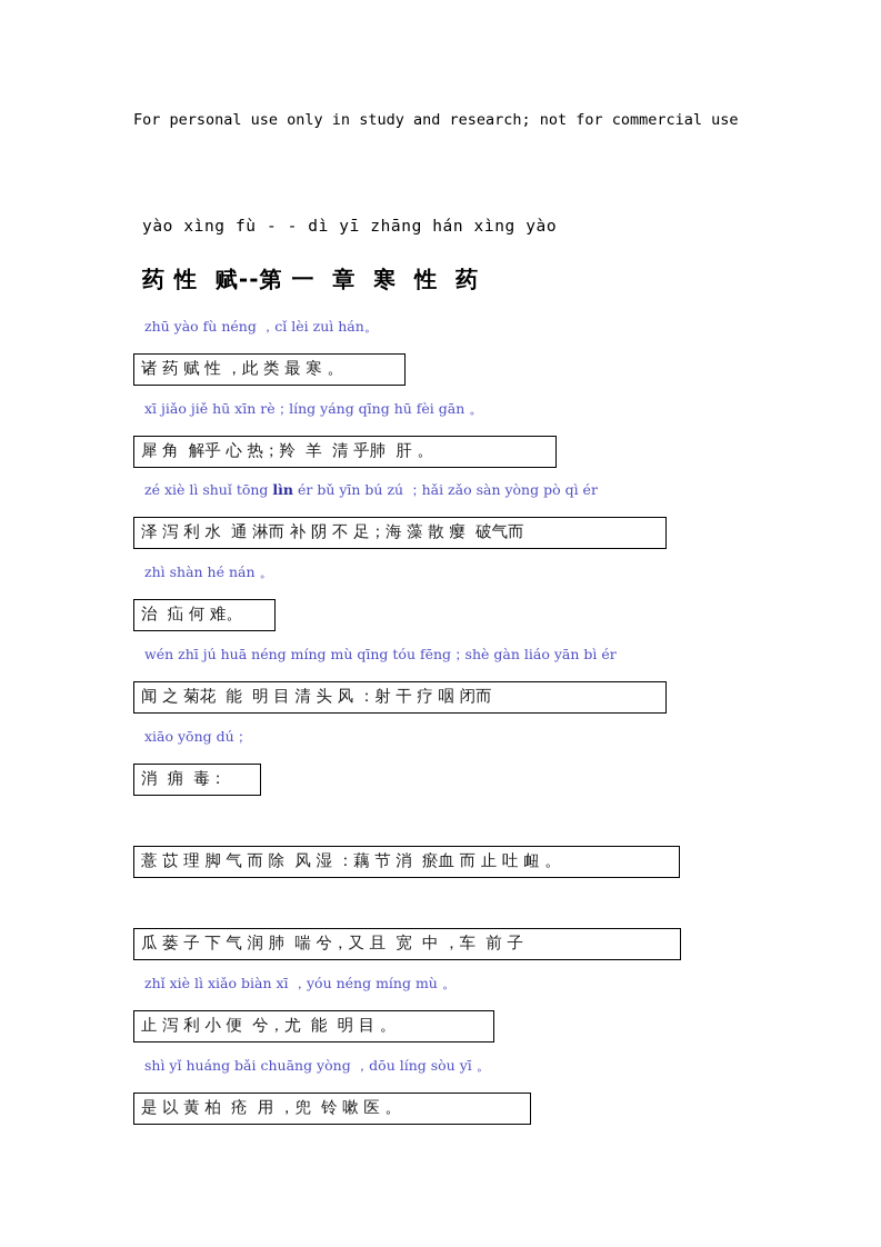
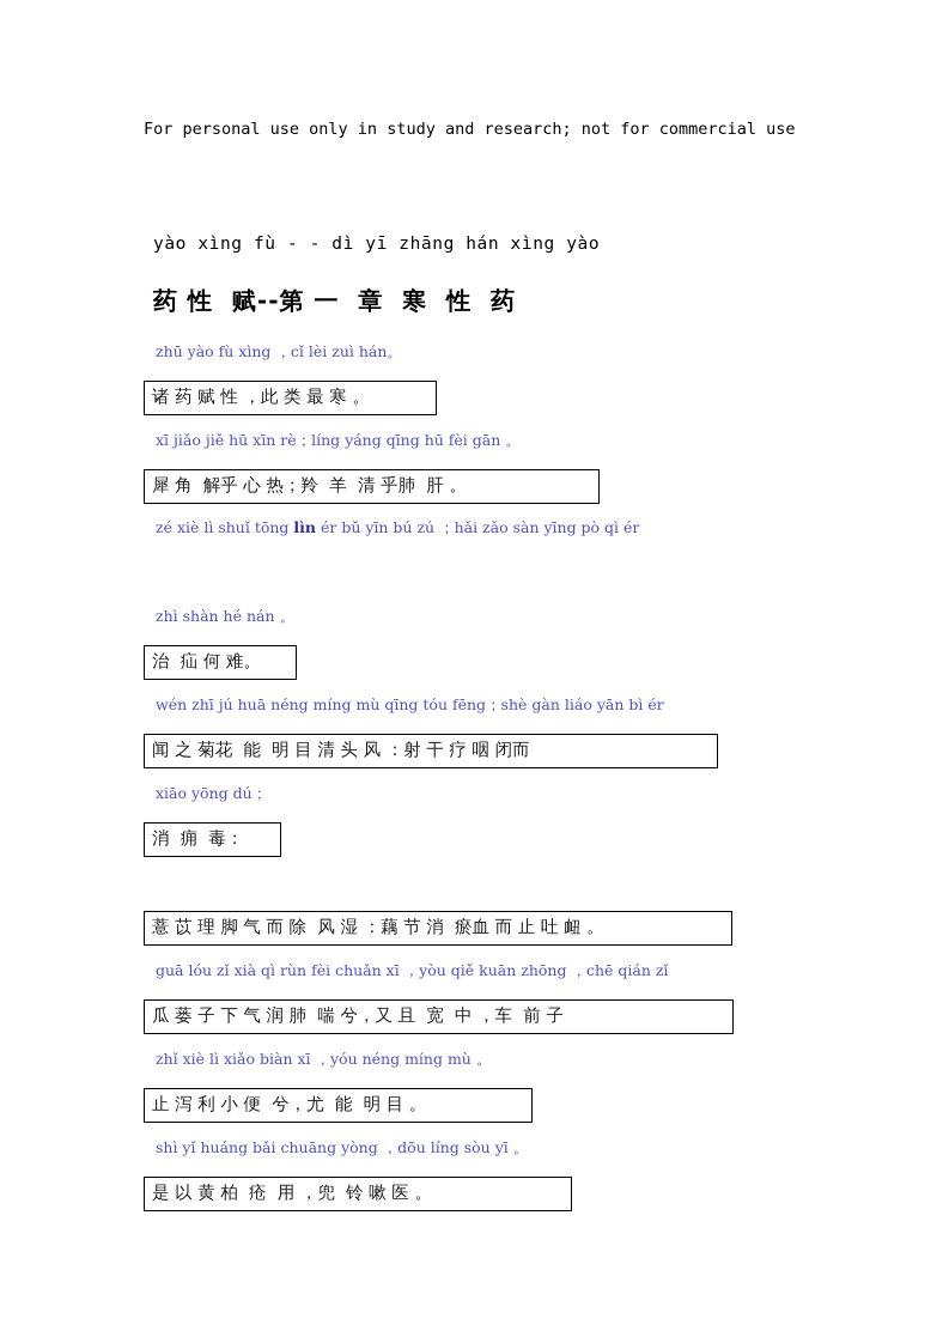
  For personal use only in study and research; not for commercial use
  yào xìng fù - - dì yī zhāng hán xìng yào
  药 性 赋--第 一 章 寒 性 药
- zhū yào fù néng ，cǐ lèi zuì hán。
+ zhū yào fù xìng ，cǐ lèi zuì hán。
  诸 药 赋 性 ，此 类 最 寒 。
  xī jiǎo jiě hū xīn rè；líng yáng qīng hū fèi gān 。
  犀 角 解乎 心 热；羚 羊 清 乎肺 肝 。
- zé xiè lì shuǐ tōng lìn ér bǔ yīn bú zú ；hǎi zǎo sàn yòng pò qì ér
+ zé xiè lì shuǐ tōng lìn ér bǔ yīn bú zú ；hǎi zǎo sàn yīng pò qì ér
- 泽 泻 利 水 通 淋而 补 阴 不 足；海 藻 散 瘿 破气而
  zhì shàn hé nán 。
  治 疝 何 难。
  wén zhī jú huā néng míng mù qīng tóu fēng；shè gàn liáo yān bì ér
  闻 之 菊花 能 明 目 清 头 风 ：射 干 疗 咽 闭而
  xiāo yōng dú；
  消 痈 毒：
  薏 苡 理 脚 气 而 除 风 湿 ：藕 节 消 瘀血 而 止 吐 衄 。
+ guā lóu zǐ xià qì rùn fèi chuǎn xī ，yòu qiě kuān zhōng ，chē qián zǐ
  瓜 蒌 子 下 气 润 肺 喘 兮，又 且 宽 中 ，车 前 子
  zhǐ xiè lì xiǎo biàn xī ，yóu néng míng mù 。
  止 泻 利 小 便 兮，尤 能 明 目 。
  shì yǐ huáng bǎi chuāng yòng ，dōu líng sòu yī 。
  是 以 黄 柏 疮 用 ，兜 铃 嗽 医 。
